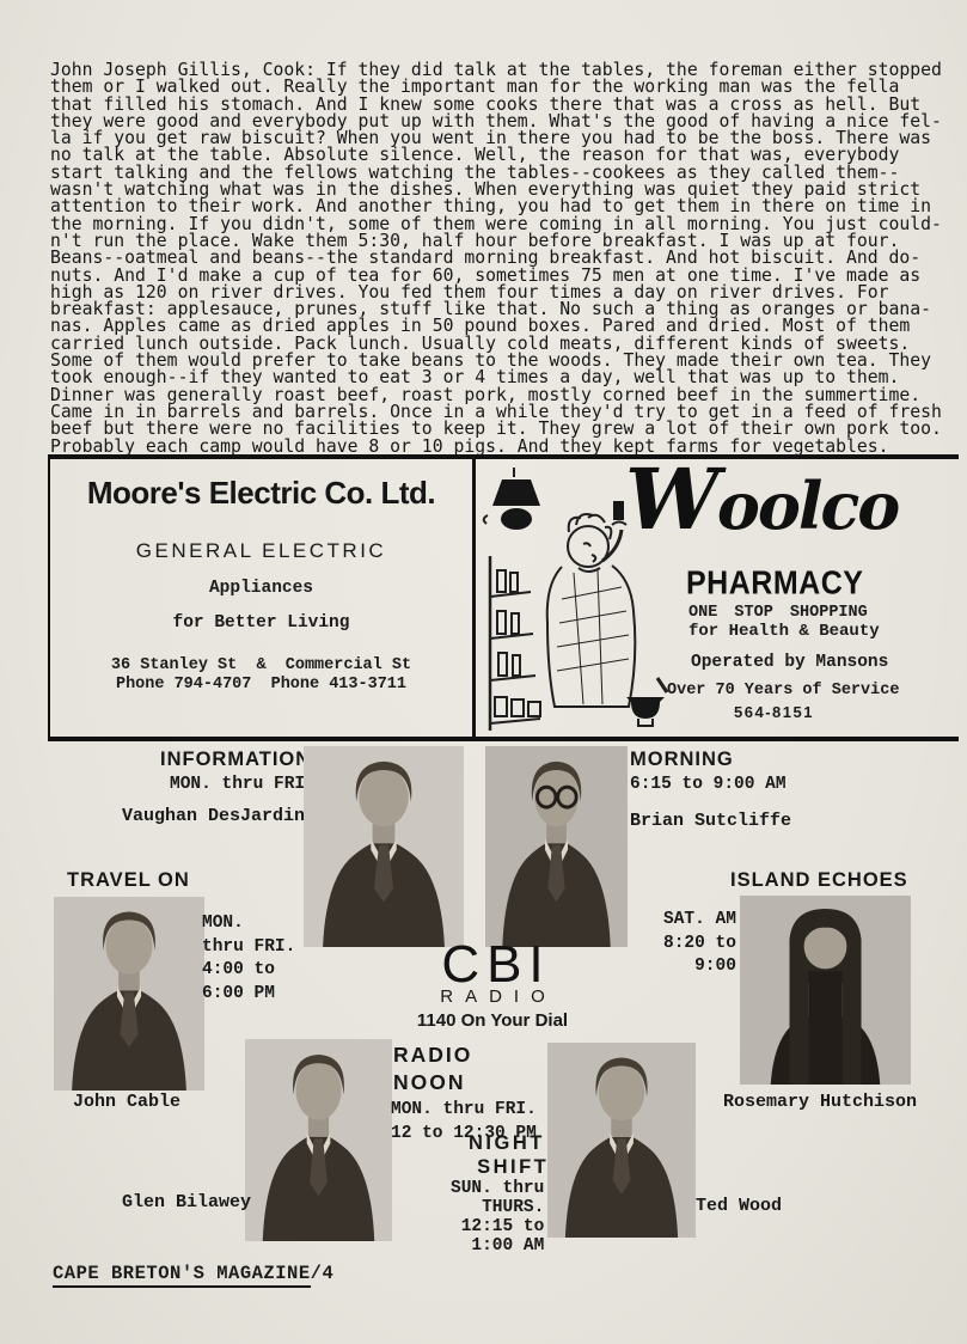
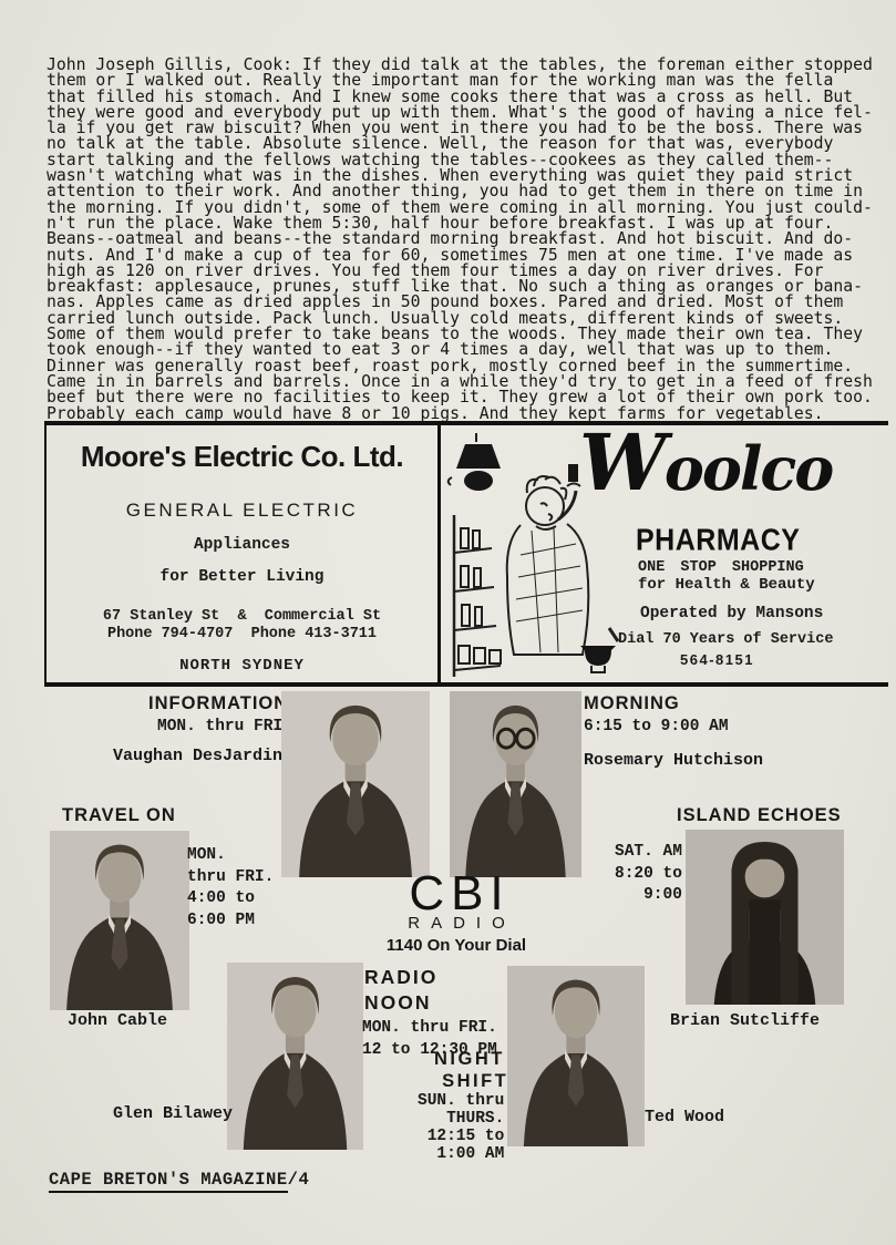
  John Joseph Gillis, Cook: If they did talk at the tables, the foreman either stopped
  them or I walked out. Really the important man for the working man was the fella
  that filled his stomach. And I knew some cooks there that was a cross as hell. But
  they were good and everybody put up with them. What's the good of having a nice fel-
  la if you get raw biscuit? When you went in there you had to be the boss. There was
  no talk at the table. Absolute silence. Well, the reason for that was, everybody
  start talking and the fellows watching the tables--cookees as they called them--
  wasn't watching what was in the dishes. When everything was quiet they paid strict
  attention to their work. And another thing, you had to get them in there on time in
  the morning. If you didn't, some of them were coming in all morning. You just could-
  n't run the place. Wake them 5:30, half hour before breakfast. I was up at four.
  Beans--oatmeal and beans--the standard morning breakfast. And hot biscuit. And do-
  nuts. And I'd make a cup of tea for 60, sometimes 75 men at one time. I've made as
  high as 120 on river drives. You fed them four times a day on river drives. For
  breakfast: applesauce, prunes, stuff like that. No such a thing as oranges or bana-
  nas. Apples came as dried apples in 50 pound boxes. Pared and dried. Most of them
  carried lunch outside. Pack lunch. Usually cold meats, different kinds of sweets.
  Some of them would prefer to take beans to the woods. They made their own tea. They
  took enough--if they wanted to eat 3 or 4 times a day, well that was up to them.
  Dinner was generally roast beef, roast pork, mostly corned beef in the summertime.
  Came in in barrels and barrels. Once in a while they'd try to get in a feed of fresh
  beef but there were no facilities to keep it. They grew a lot of their own pork too.
  Probably each camp would have 8 or 10 pigs. And they kept farms for vegetables.
  Moore's Electric Co. Ltd.
  GENERAL ELECTRIC
  Appliances
  for Better Living
- 36 Stanley St & Commercial St
+ 67 Stanley St & Commercial St
  Phone 794-4707 Phone 413-3711
+ NORTH SYDNEY
  Woolco
  PHARMACY
  ONE STOP SHOPPING
  for Health & Beauty
  Operated by Mansons
- Over 70 Years of Service
+ Dial 70 Years of Service
  564-8151
  INFORMATIO
  MON. thru FRI
  Vaughan DesJardin
  MORNING
  6:15 to 9:00 AM
- Brian Sutcliffe
+ Rosemary Hutchison
  TRAVEL ON
  MON.
  thru FRI.
  4:00 to
  6:00 PM
  John Cable
  ISLAND ECHOES
  SAT. AM
  8:20 to
  9:00
- Rosemary Hutchison
+ Brian Sutcliffe
  CBI
  RADIO
  1140 On Your Dial
  Glen Bilawey
  RADIO
  NOON
  MON. thru FRI.
  12 to 12:30 PM
  NIGHT
  SHIFT
  SUN. thru
  THURS.
  12:15 to
  1:00 AM
  Ted Wood
  CAPE BRETON'S MAGAZINE/4
